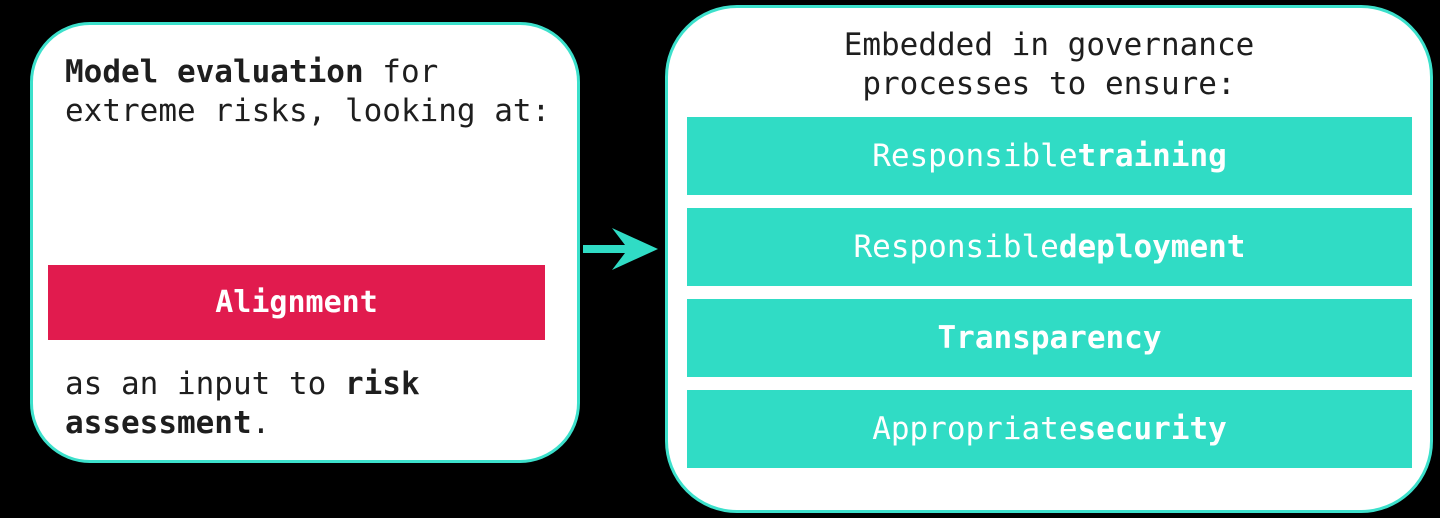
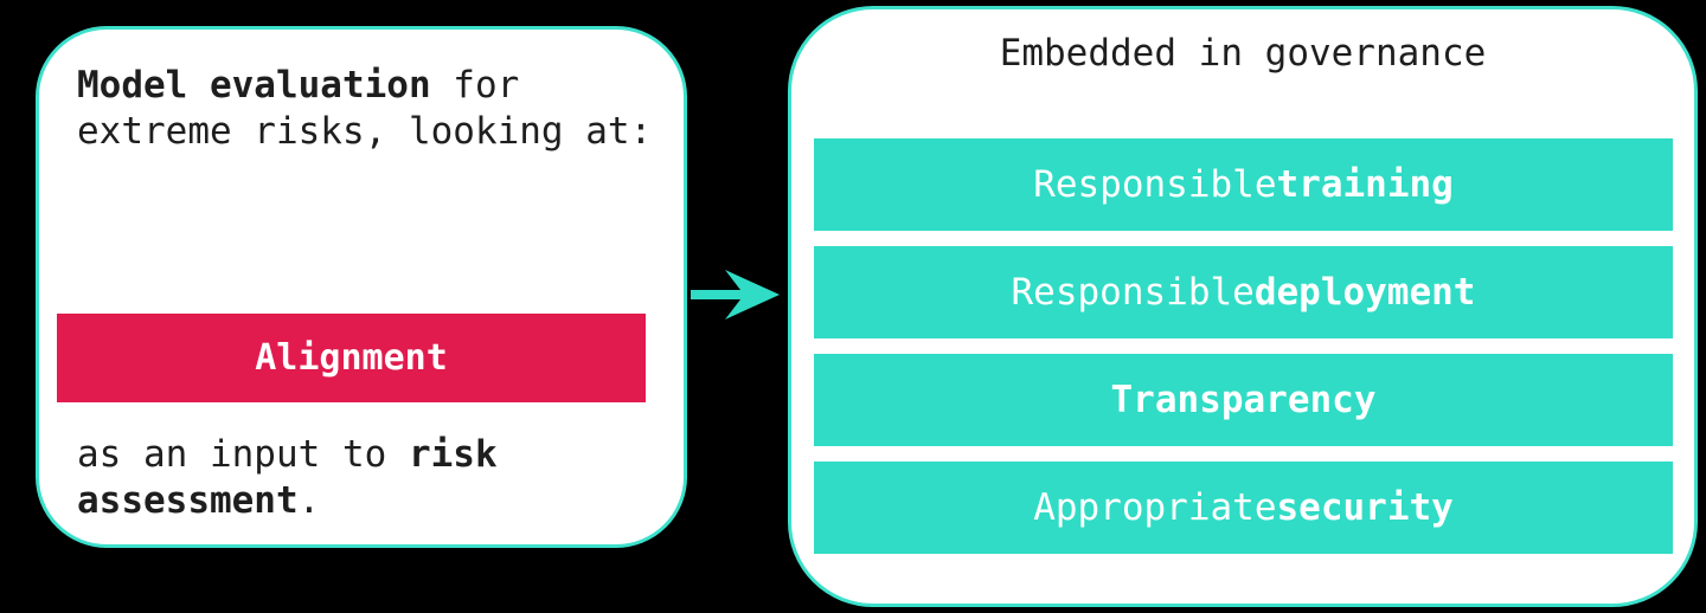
  Model evaluation for
  extreme risks, looking at:
  Alignment
  as an input to risk
  assessment.
  Embedded in governance
- processes to ensure:
  Responsible
  training
  Responsible
  deployment
  Transparency
  Appropriate
  security
